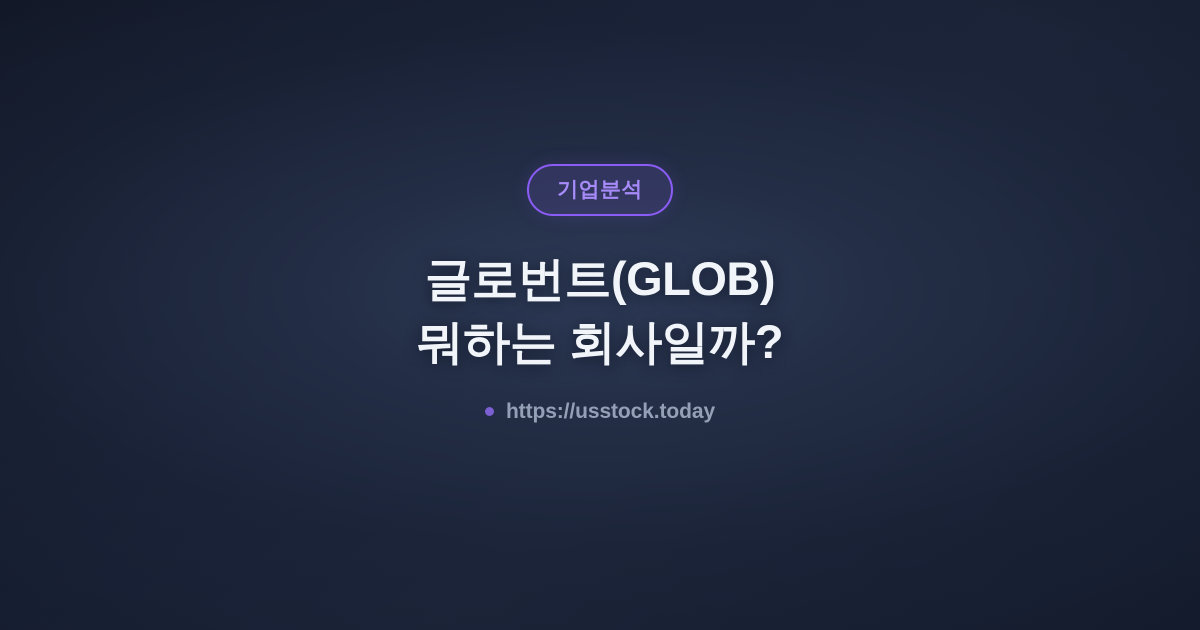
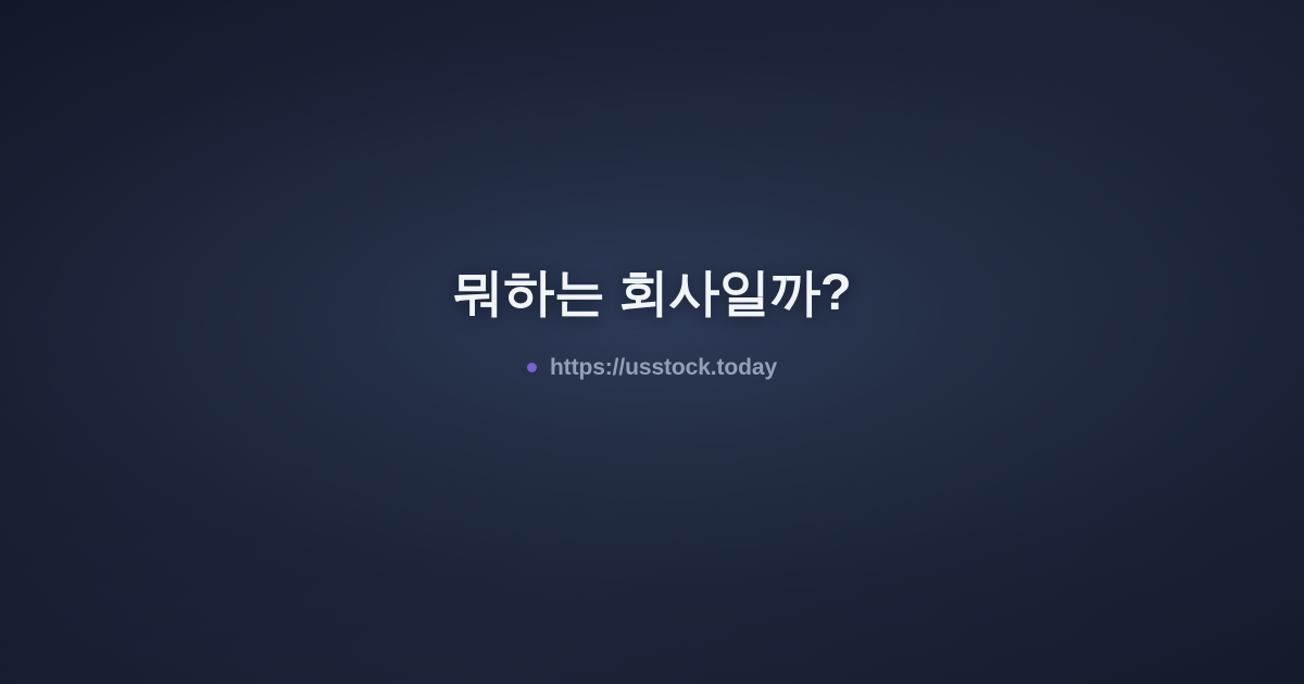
- 기업분석
- 글로번트(GLOB)
  뭐하는 회사일까?
  https://usstock.today
